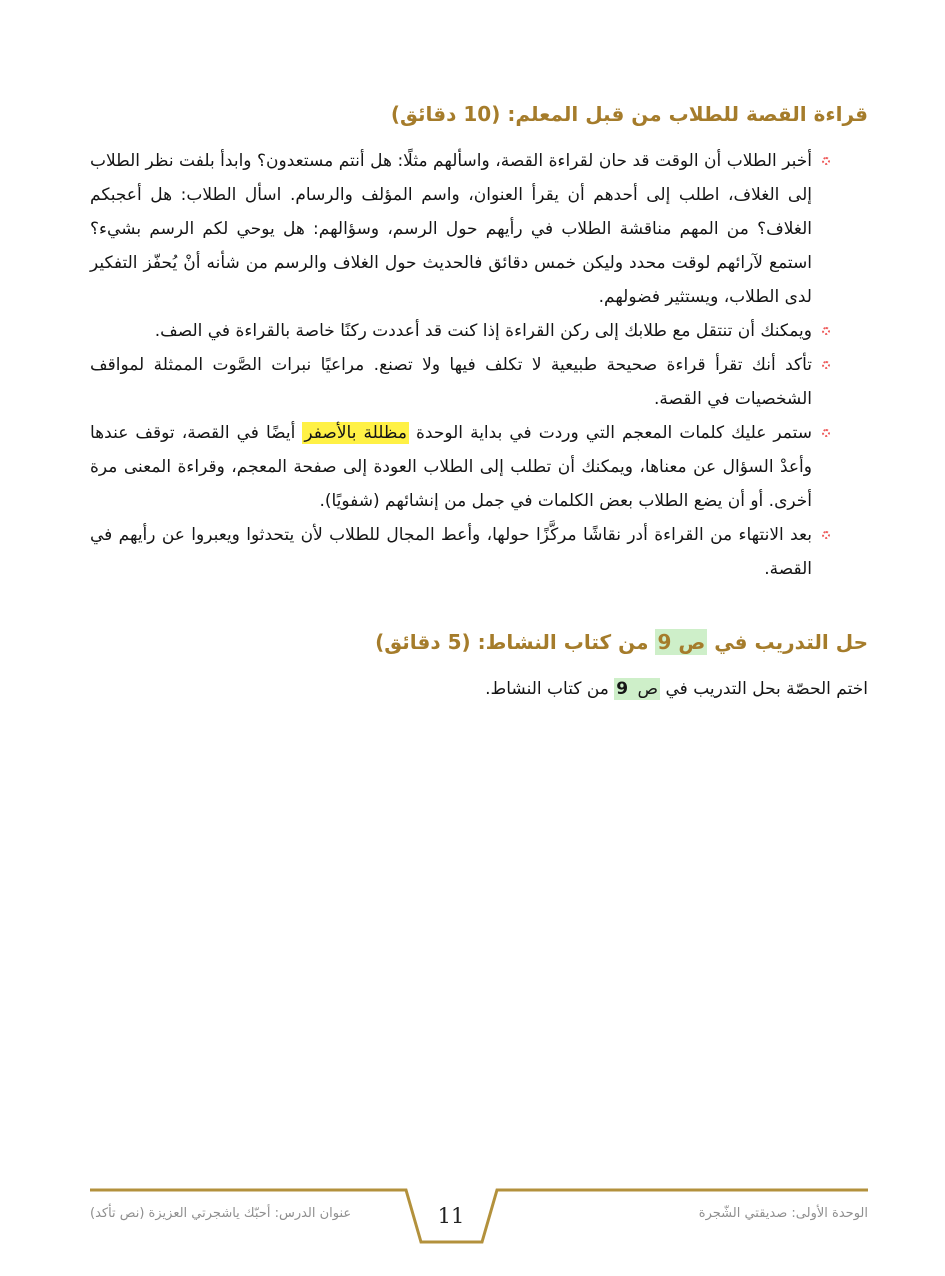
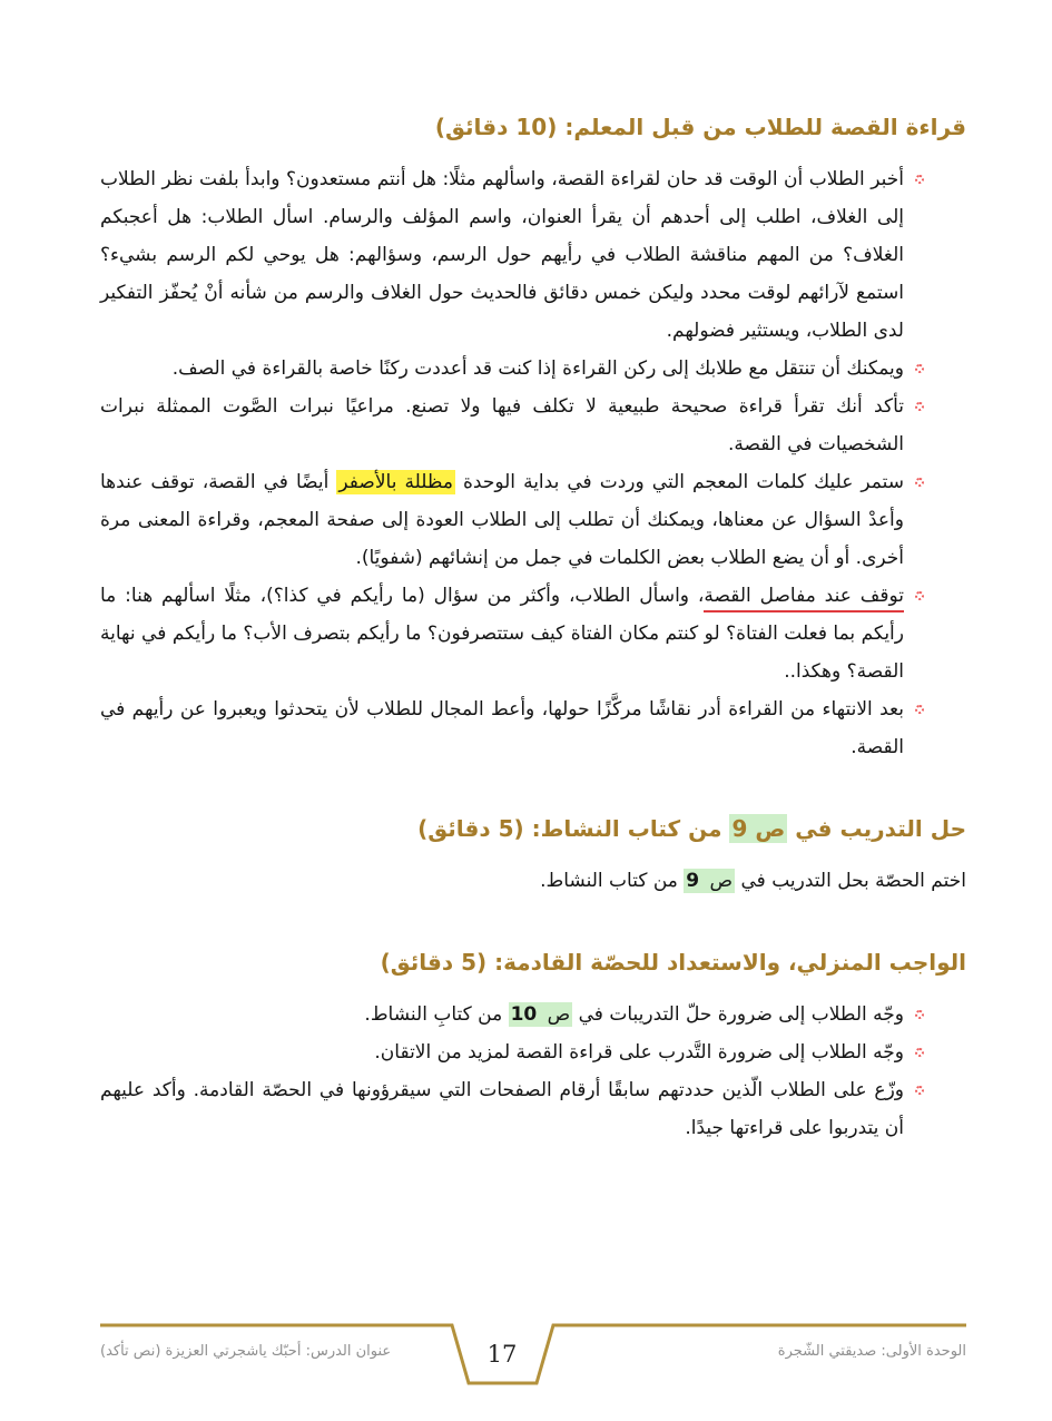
  قراءة القصة للطلاب من قبل المعلم: (10 دقائق)
  أخبر الطلاب أن الوقت قد حان لقراءة القصة، واسألهم مثلًا: هل أنتم مستعدون؟ وابدأ بلفت نظر الطلاب إلى الغلاف، اطلب إلى أحدهم أن يقرأ العنوان، واسم المؤلف والرسام. اسأل الطلاب: هل أعجبكم الغلاف؟ من المهم مناقشة الطلاب في رأيهم حول الرسم، وسؤالهم: هل يوحي لكم الرسم بشيء؟ استمع لآرائهم لوقت محدد وليكن خمس دقائق فالحديث حول الغلاف والرسم من شأنه أنْ يُحفّز التفكير لدى الطلاب، ويستثير فضولهم.
  ويمكنك أن تنتقل مع طلابك إلى ركن القراءة إذا كنت قد أعددت ركنًا خاصة بالقراءة في الصف.
- تأكد أنك تقرأ قراءة صحيحة طبيعية لا تكلف فيها ولا تصنع. مراعيًا نبرات الصَّوت الممثلة لمواقف الشخصيات في القصة.
+ تأكد أنك تقرأ قراءة صحيحة طبيعية لا تكلف فيها ولا تصنع. مراعيًا نبرات الصَّوت الممثلة نبرات الشخصيات في القصة.
  ستمر عليك كلمات المعجم التي وردت في بداية الوحدة مظللة بالأصفر أيضًا في القصة، توقف عندها وأعدْ السؤال عن معناها، ويمكنك أن تطلب إلى الطلاب العودة إلى صفحة المعجم، وقراءة المعنى مرة أخرى. أو أن يضع الطلاب بعض الكلمات في جمل من إنشائهم (شفويًا).
+ توقف عند مفاصل القصة، واسأل الطلاب، وأكثر من سؤال (ما رأيكم في كذا؟)، مثلًا اسألهم هنا: ما رأيكم بما فعلت الفتاة؟ لو كنتم مكان الفتاة كيف ستتصرفون؟ ما رأيكم بتصرف الأب؟ ما رأيكم في نهاية القصة؟ وهكذا..
  بعد الانتهاء من القراءة أدر نقاشًا مركَّزًا حولها، وأعط المجال للطلاب لأن يتحدثوا ويعبروا عن رأيهم في القصة.
  حل التدريب في ص 9 من كتاب النشاط: (5 دقائق)
  اختم الحصّة بحل التدريب في ص 9 من كتاب النشاط.
+ الواجب المنزلي، والاستعداد للحصّة القادمة: (5 دقائق)
+ وجّه الطلاب إلى ضرورة حلّ التدريبات في ص 10 من كتابِ النشاط.
+ وجّه الطلاب إلى ضرورة التَّدرب على قراءة القصة لمزيد من الاتقان.
+ وزّع على الطلاب الّذين حددتهم سابقًا أرقام الصفحات التي سيقرؤونها في الحصّة القادمة. وأكد عليهم أن يتدربوا على قراءتها جيدًا.
- 11
+ 17
  الوحدة الأولى: صديقتي الشّجرة
  عنوان الدرس: أحبّك ياشجرتي العزيزة (نص تأكد)
